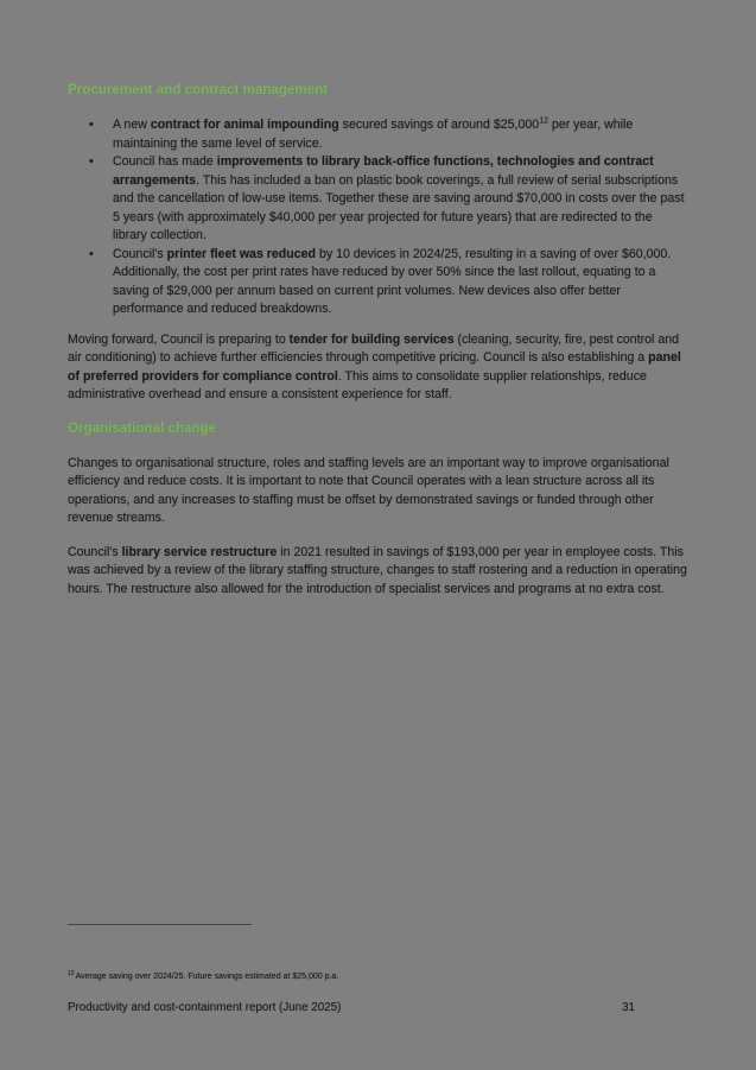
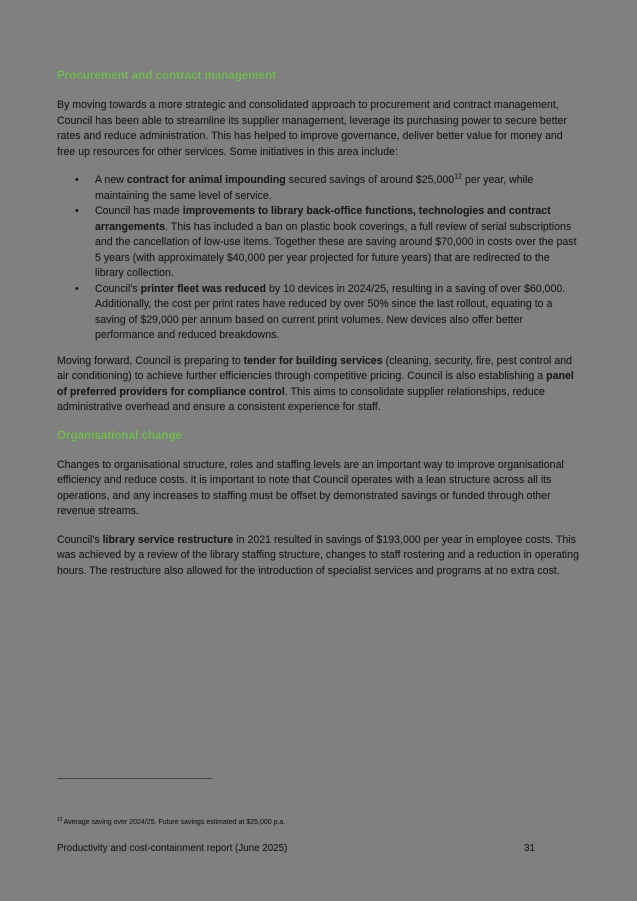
  Procurement and contract management
+ By moving towards a more strategic and consolidated approach to procurement and contract management, Council has been able to streamline its supplier management, leverage its purchasing power to secure better rates and reduce administration. This has helped to improve governance, deliver better value for money and free up resources for other services. Some initiatives in this area include:
  A new contract for animal impounding secured savings of around $25,000 per year, while maintaining the same level of service.
  Council has made improvements to library back-office functions, technologies and contract arrangements. This has included a ban on plastic book coverings, a full review of serial subscriptions and the cancellation of low-use items. Together these are saving around $70,000 in costs over the past 5 years (with approximately $40,000 per year projected for future years) that are redirected to the library collection.
  Council's printer fleet was reduced by 10 devices in 2024/25, resulting in a saving of over $60,000. Additionally, the cost per print rates have reduced by over 50% since the last rollout, equating to a saving of $29,000 per annum based on current print volumes. New devices also offer better performance and reduced breakdowns.
  Moving forward, Council is preparing to tender for building services (cleaning, security, fire, pest control and air conditioning) to achieve further efficiencies through competitive pricing. Council is also establishing a panel of preferred providers for compliance control. This aims to consolidate supplier relationships, reduce administrative overhead and ensure a consistent experience for staff.
  Organisational change
  Changes to organisational structure, roles and staffing levels are an important way to improve organisational efficiency and reduce costs. It is important to note that Council operates with a lean structure across all its operations, and any increases to staffing must be offset by demonstrated savings or funded through other revenue streams.
  Council's library service restructure in 2021 resulted in savings of $193,000 per year in employee costs. This was achieved by a review of the library staffing structure, changes to staff rostering and a reduction in operating hours. The restructure also allowed for the introduction of specialist services and programs at no extra cost.
  Productivity and cost-containment report (June 2025)
  31
